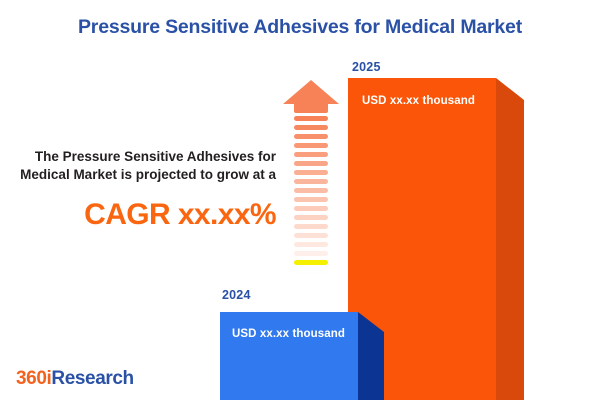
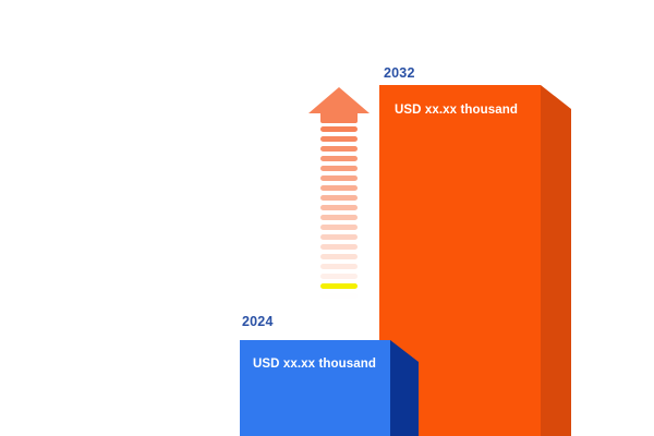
- Pressure Sensitive Adhesives for Medical Market
- The Pressure Sensitive Adhesives for Medical Market is projected to grow at a
- CAGR xx.xx%
- 360iResearch
- 2025
+ 2032
  USD xx.xx thousand
  2024
  USD xx.xx thousand
